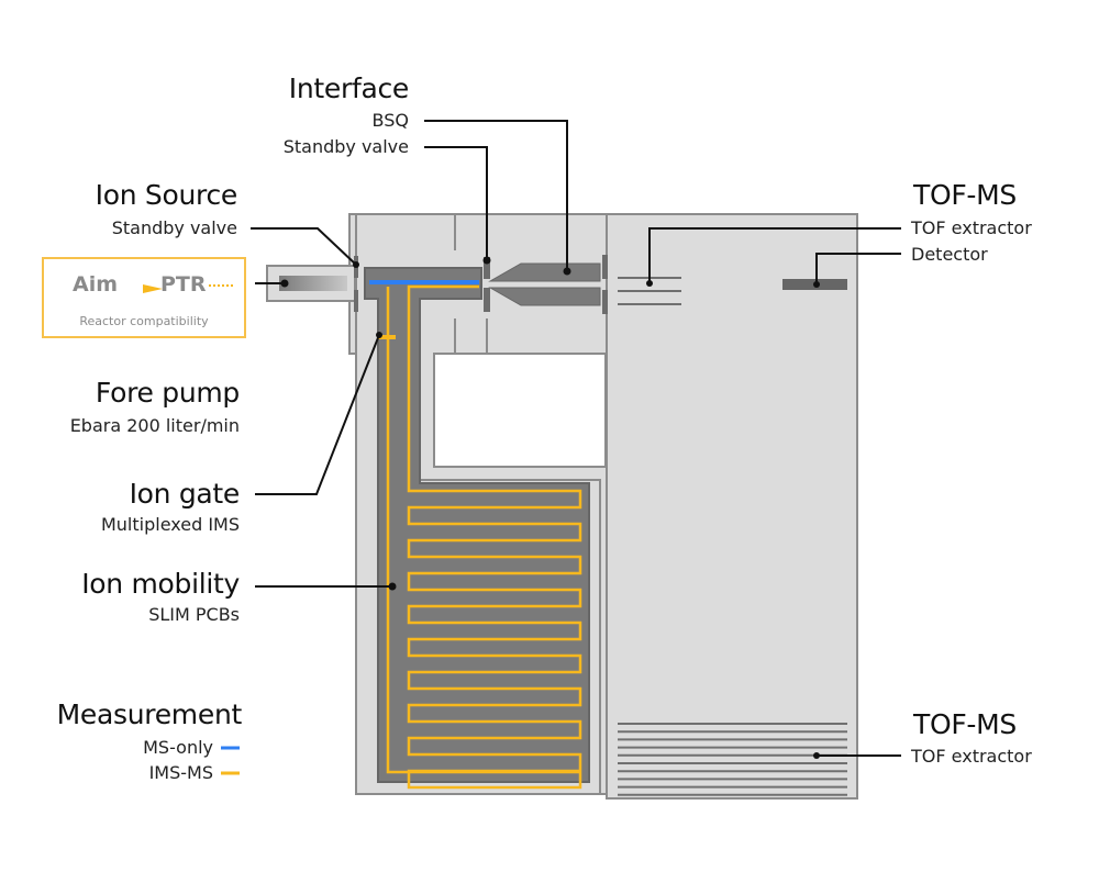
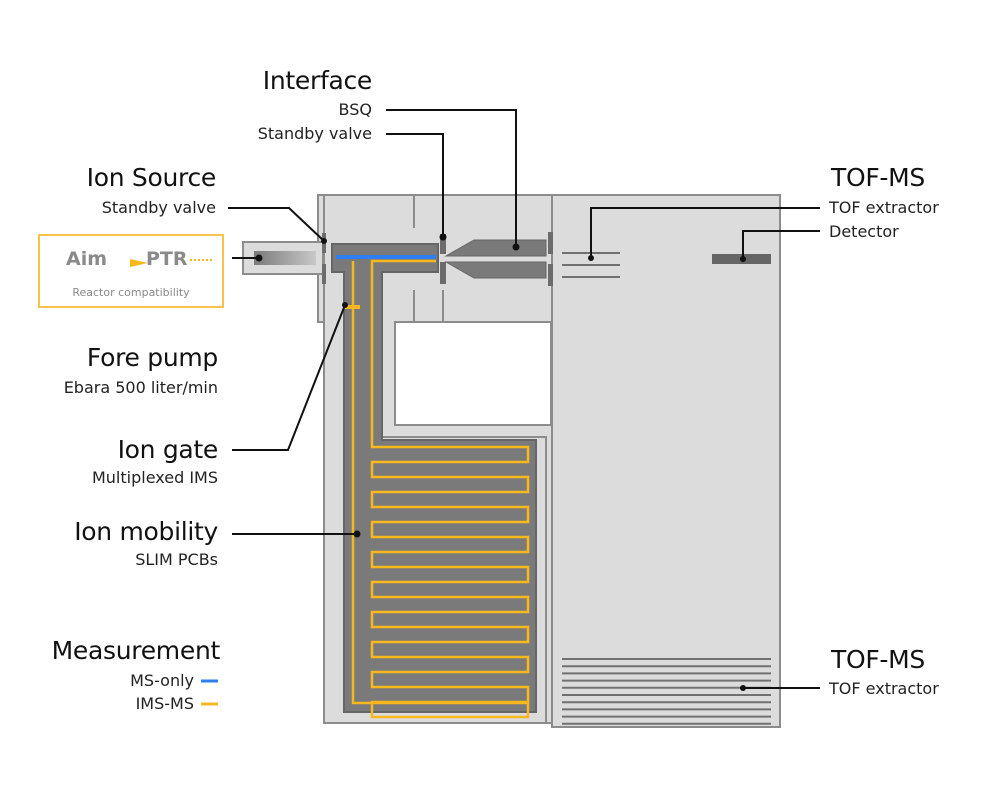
  Interface
  BSQ
  Standby valve
  Ion Source
  Standby valve
  Fore pump
- Ebara 200 liter/min
+ Ebara 500 liter/min
  Ion gate
  Multiplexed IMS
  Ion mobility
  SLIM PCBs
  TOF-MS
  TOF extractor
  Detector
  TOF-MS
  TOF extractor
  Measurement
  MS-only
  IMS-MS
  Aim
  PTR
  Reactor compatibility
